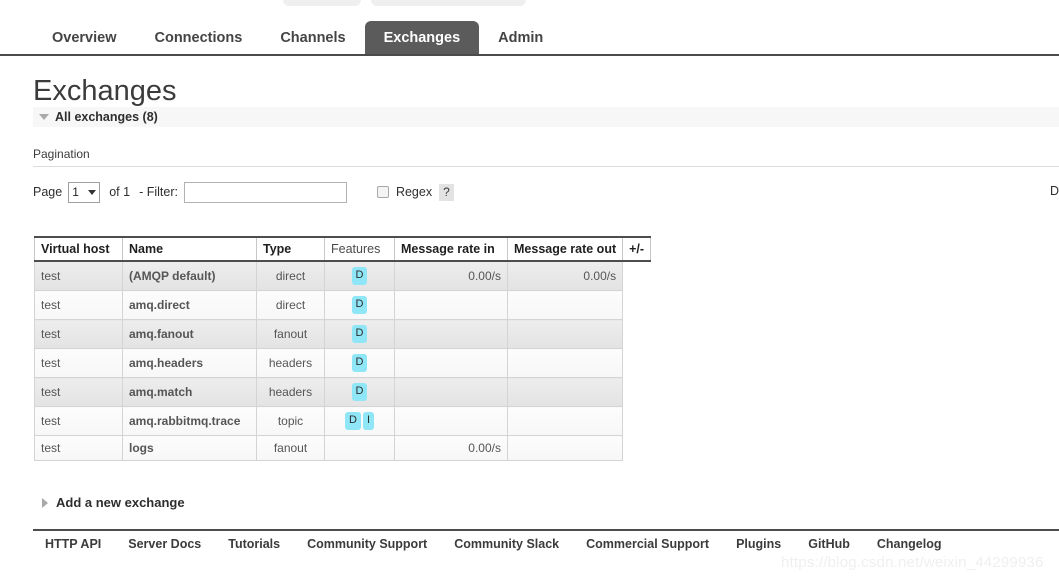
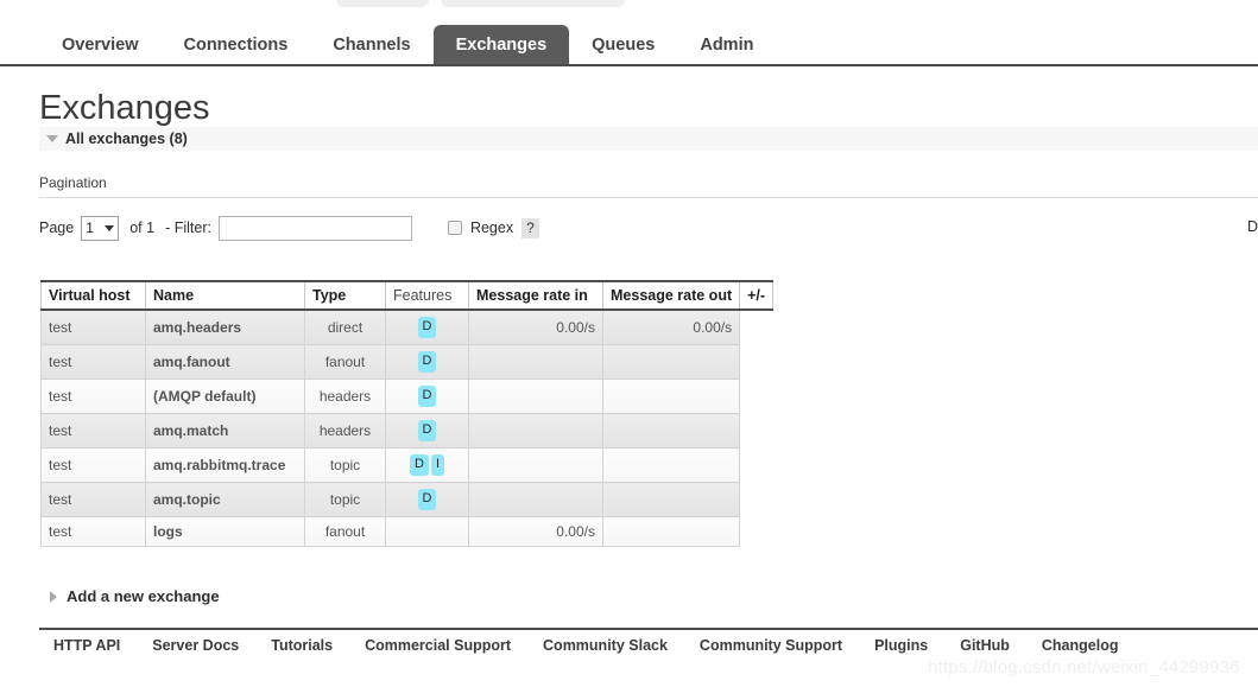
  Overview
  Connections
  Channels
  Exchanges
+ Queues
  Admin
  Exchanges
  All exchanges (8)
  Pagination
  Page
  1
  of 1
  - Filter:
  Regex
  ?
  D
  Virtual host	Name	Type	Features	Message rate in	Message rate out	+/-
- test	(AMQP default)	direct	D	0.00/s	0.00/s
+ test	amq.headers	direct	D	0.00/s	0.00/s
- test	amq.direct	direct	D
  test	amq.fanout	fanout	D
- test	amq.headers	headers	D
+ test	(AMQP default)	headers	D
  test	amq.match	headers	D
  test	amq.rabbitmq.trace	topic	D I
+ test	amq.topic	topic	D
  test	logs	fanout		0.00/s
  Add a new exchange
  HTTP API
  Server Docs
  Tutorials
- Community Support
+ Commercial Support
  Community Slack
- Commercial Support
+ Community Support
  Plugins
  GitHub
  Changelog
